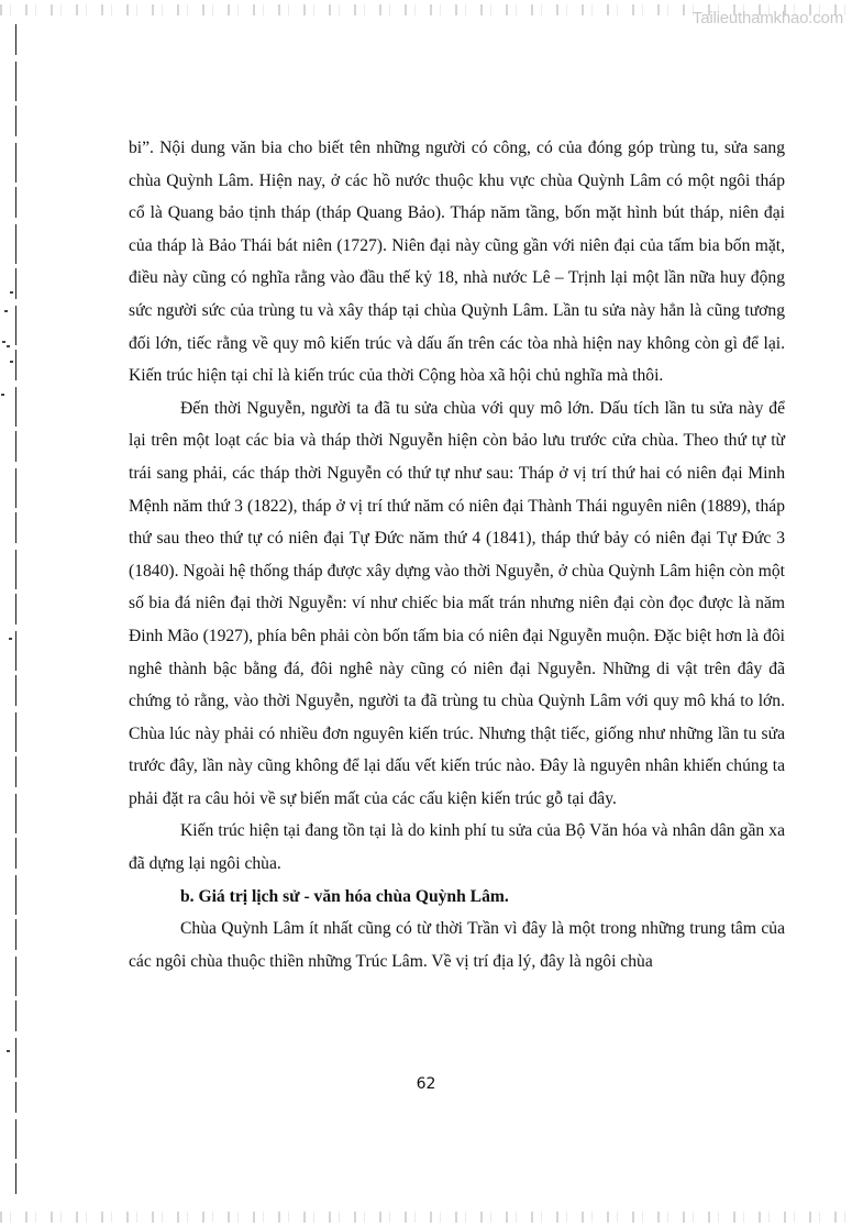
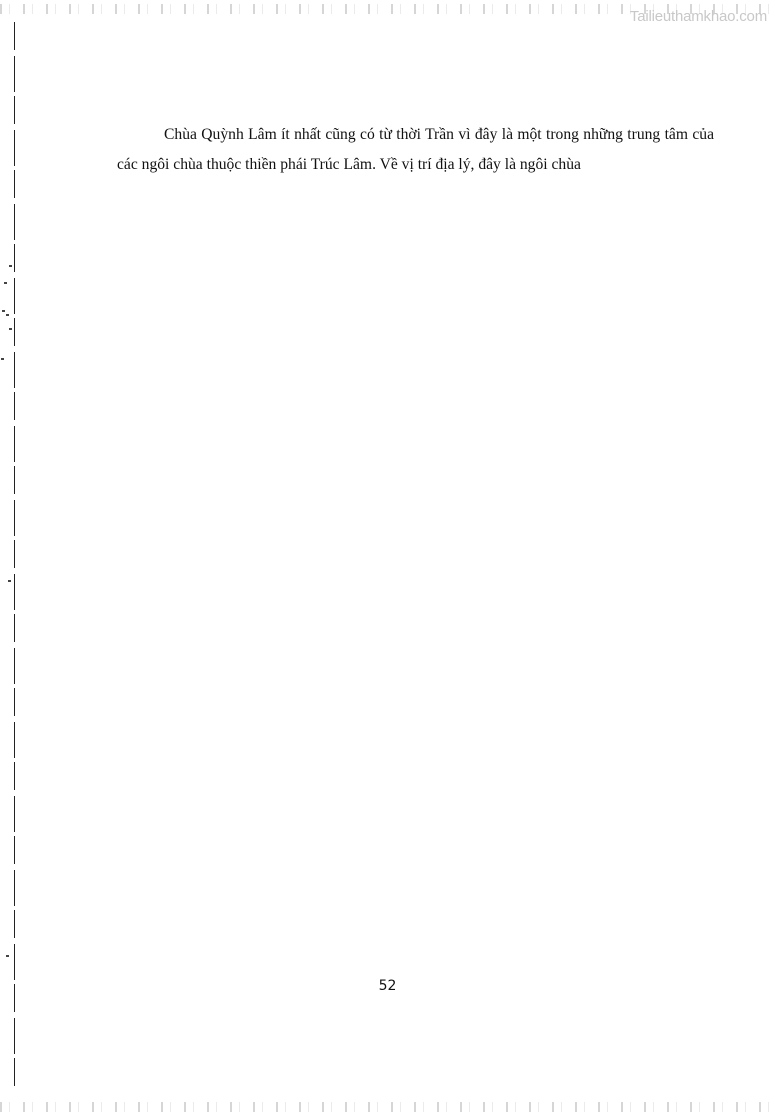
  Tailieuthamkhao.com
- bi”. Nội dung văn bia cho biết tên những người có công, có của đóng góp trùng tu, sửa sang chùa Quỳnh Lâm. Hiện nay, ở các hồ nước thuộc khu vực chùa Quỳnh Lâm có một ngôi tháp cổ là Quang bảo tịnh tháp (tháp Quang Bảo). Tháp năm tầng, bốn mặt hình bút tháp, niên đại của tháp là Bảo Thái bát niên (1727). Niên đại này cũng gần với niên đại của tấm bia bốn mặt, điều này cũng có nghĩa rằng vào đầu thế kỷ 18, nhà nước Lê – Trịnh lại một lần nữa huy động sức người sức của trùng tu và xây tháp tại chùa Quỳnh Lâm. Lần tu sửa này hẳn là cũng tương đối lớn, tiếc rằng về quy mô kiến trúc và dấu ấn trên các tòa nhà hiện nay không còn gì để lại. Kiến trúc hiện tại chỉ là kiến trúc của thời Cộng hòa xã hội chủ nghĩa mà thôi.
- Đến thời Nguyễn, người ta đã tu sửa chùa với quy mô lớn. Dấu tích lần tu sửa này để lại trên một loạt các bia và tháp thời Nguyễn hiện còn bảo lưu trước cửa chùa. Theo thứ tự từ trái sang phải, các tháp thời Nguyễn có thứ tự như sau: Tháp ở vị trí thứ hai có niên đại Minh Mệnh năm thứ 3 (1822), tháp ở vị trí thứ năm có niên đại Thành Thái nguyên niên (1889), tháp thứ sau theo thứ tự có niên đại Tự Đức năm thứ 4 (1841), tháp thứ bảy có niên đại Tự Đức 3 (1840). Ngoài hệ thống tháp được xây dựng vào thời Nguyễn, ở chùa Quỳnh Lâm hiện còn một số bia đá niên đại thời Nguyễn: ví như chiếc bia mất trán nhưng niên đại còn đọc được là năm Đinh Mão (1927), phía bên phải còn bốn tấm bia có niên đại Nguyễn muộn. Đặc biệt hơn là đôi nghê thành bậc bằng đá, đôi nghê này cũng có niên đại Nguyễn. Những di vật trên đây đã chứng tỏ rằng, vào thời Nguyễn, người ta đã trùng tu chùa Quỳnh Lâm với quy mô khá to lớn. Chùa lúc này phải có nhiều đơn nguyên kiến trúc. Nhưng thật tiếc, giống như những lần tu sửa trước đây, lần này cũng không để lại dấu vết kiến trúc nào. Đây là nguyên nhân khiến chúng ta phải đặt ra câu hỏi về sự biến mất của các cấu kiện kiến trúc gỗ tại đây.
- Kiến trúc hiện tại đang tồn tại là do kinh phí tu sửa của Bộ Văn hóa và nhân dân gần xa đã dựng lại ngôi chùa.
- b. Giá trị lịch sử - văn hóa chùa Quỳnh Lâm.
- Chùa Quỳnh Lâm ít nhất cũng có từ thời Trần vì đây là một trong những trung tâm của các ngôi chùa thuộc thiền những Trúc Lâm. Về vị trí địa lý, đây là ngôi chùa
+ Chùa Quỳnh Lâm ít nhất cũng có từ thời Trần vì đây là một trong những trung tâm của các ngôi chùa thuộc thiền phái Trúc Lâm. Về vị trí địa lý, đây là ngôi chùa
- 62
+ 52
